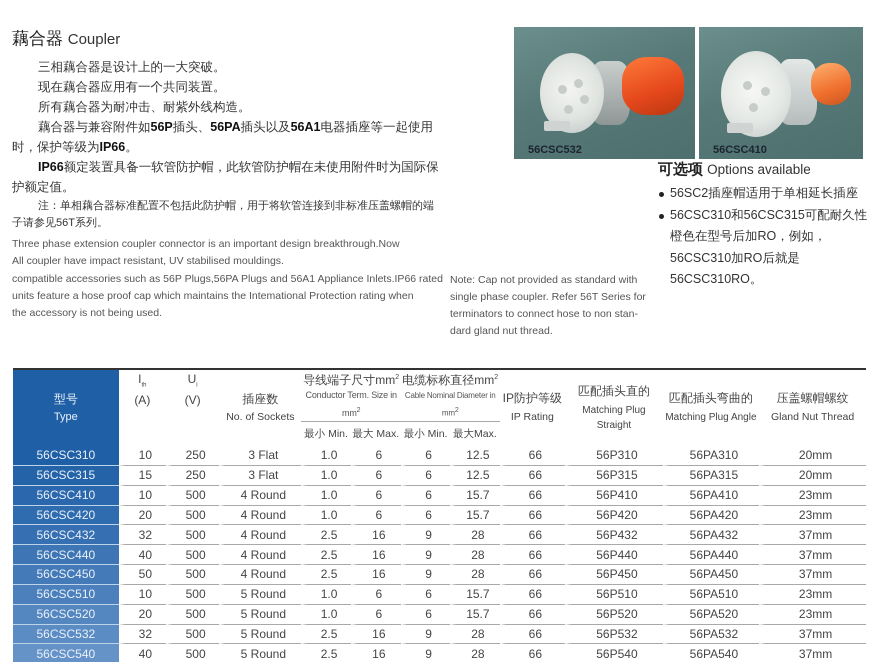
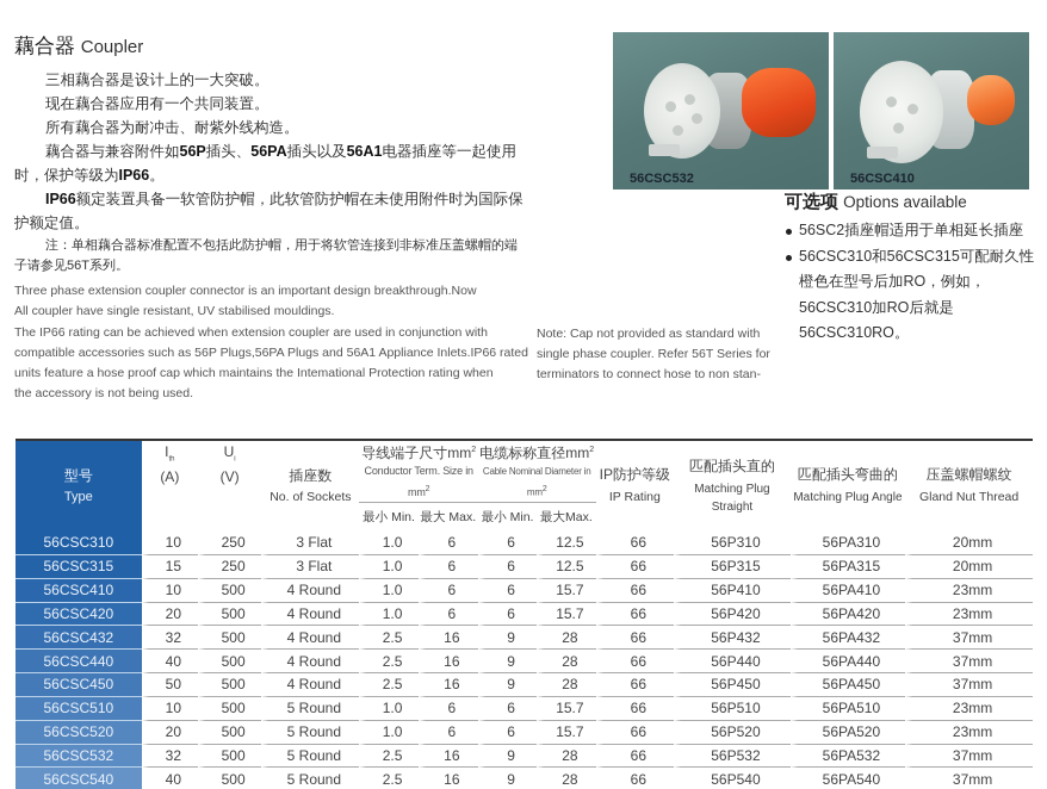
  藕合器 Coupler
  三相藕合器是设计上的一大突破。
  现在藕合器应用有一个共同装置。
  所有藕合器为耐冲击、耐紫外线构造。
  藕合器与兼容附件如56P插头、56PA插头以及56A1电器插座等一起使用时，保护等级为IP66。
  IP66额定装置具备一软管防护帽，此软管防护帽在未使用附件时为国际保护额定值。
  注：单相藕合器标准配置不包括此防护帽，用于将软管连接到非标准压盖螺帽的端子请参见56T系列。
  Three phase extension coupler connector is an important design breakthrough.Now
- All coupler have impact resistant, UV stabilised mouldings.
+ All coupler have single resistant, UV stabilised mouldings.
+ The IP66 rating can be achieved when extension coupler are used in conjunction with
  compatible accessories such as 56P Plugs,56PA Plugs and 56A1 Appliance Inlets.IP66 rated
  units feature a hose proof cap which maintains the Intemational Protection rating when
  the accessory is not being used.
  Note: Cap not provided as standard with
  single phase coupler. Refer 56T Series for
  terminators to connect hose to non stan-
- dard gland nut thread.
  56CSC532
  56CSC410
  可选项 Options available
  56SC2插座帽适用于单相延长插座
  56CSC310和56CSC315可配耐久性橙色在型号后加RO，例如，56CSC310加RO后就是56CSC310RO。
  型号 Type	I (A)	U (V)	插座数 No. of Sockets	导线端子尺寸mm Conductor Term. Size in mm	电缆标称直径mm Cable Nominal Diameter in mm	IP防护等级 IP Rating	匹配插头直的 Matching Plug Straight	匹配插头弯曲的 Matching Plug Angle	压盖螺帽螺纹 Gland Nut Thread
  最小 Min.	最大 Max.	最小 Min.	最大Max.
  56CSC310	10	250	3 Flat	1.0	6	6	12.5	66	56P310	56PA310	20mm
  56CSC315	15	250	3 Flat	1.0	6	6	12.5	66	56P315	56PA315	20mm
  56CSC410	10	500	4 Round	1.0	6	6	15.7	66	56P410	56PA410	23mm
  56CSC420	20	500	4 Round	1.0	6	6	15.7	66	56P420	56PA420	23mm
  56CSC432	32	500	4 Round	2.5	16	9	28	66	56P432	56PA432	37mm
  56CSC440	40	500	4 Round	2.5	16	9	28	66	56P440	56PA440	37mm
  56CSC450	50	500	4 Round	2.5	16	9	28	66	56P450	56PA450	37mm
  56CSC510	10	500	5 Round	1.0	6	6	15.7	66	56P510	56PA510	23mm
  56CSC520	20	500	5 Round	1.0	6	6	15.7	66	56P520	56PA520	23mm
  56CSC532	32	500	5 Round	2.5	16	9	28	66	56P532	56PA532	37mm
  56CSC540	40	500	5 Round	2.5	16	9	28	66	56P540	56PA540	37mm
